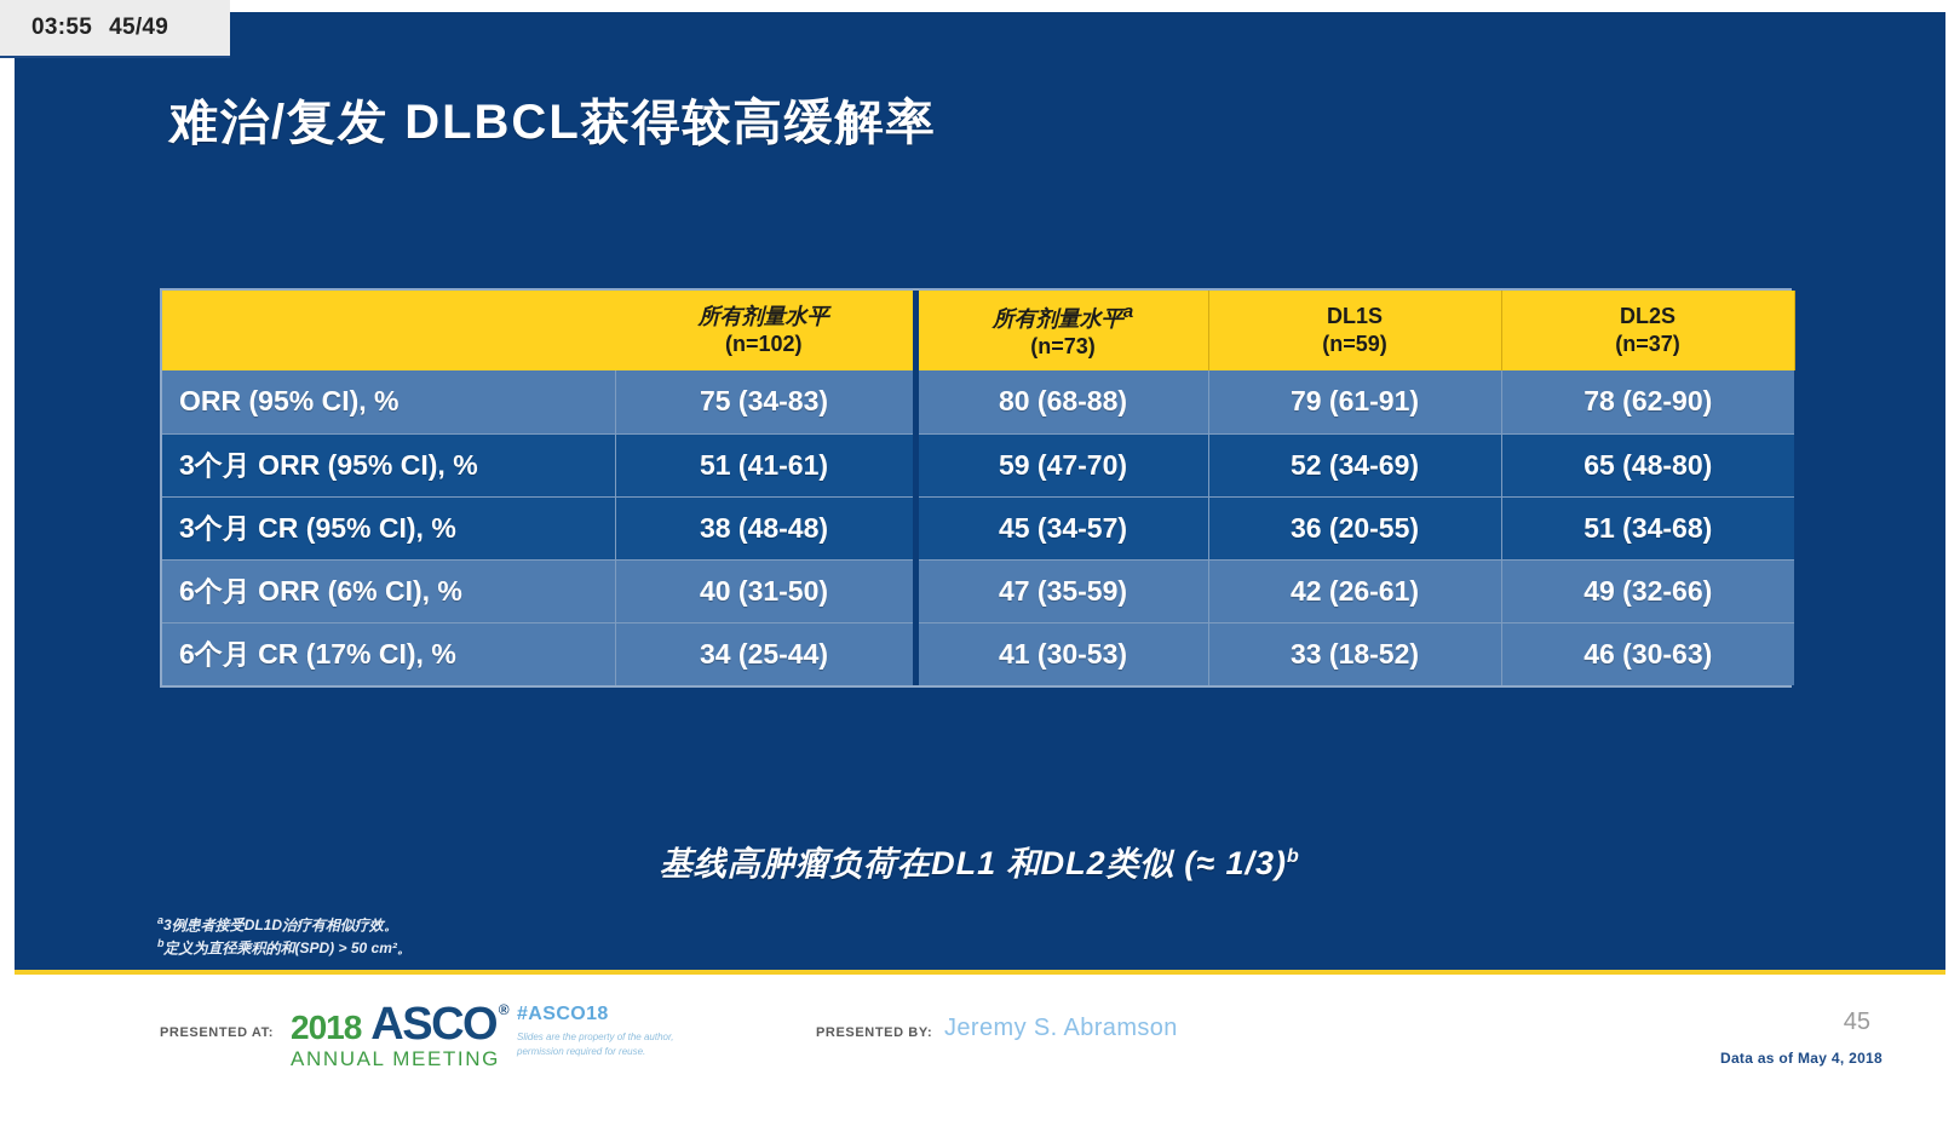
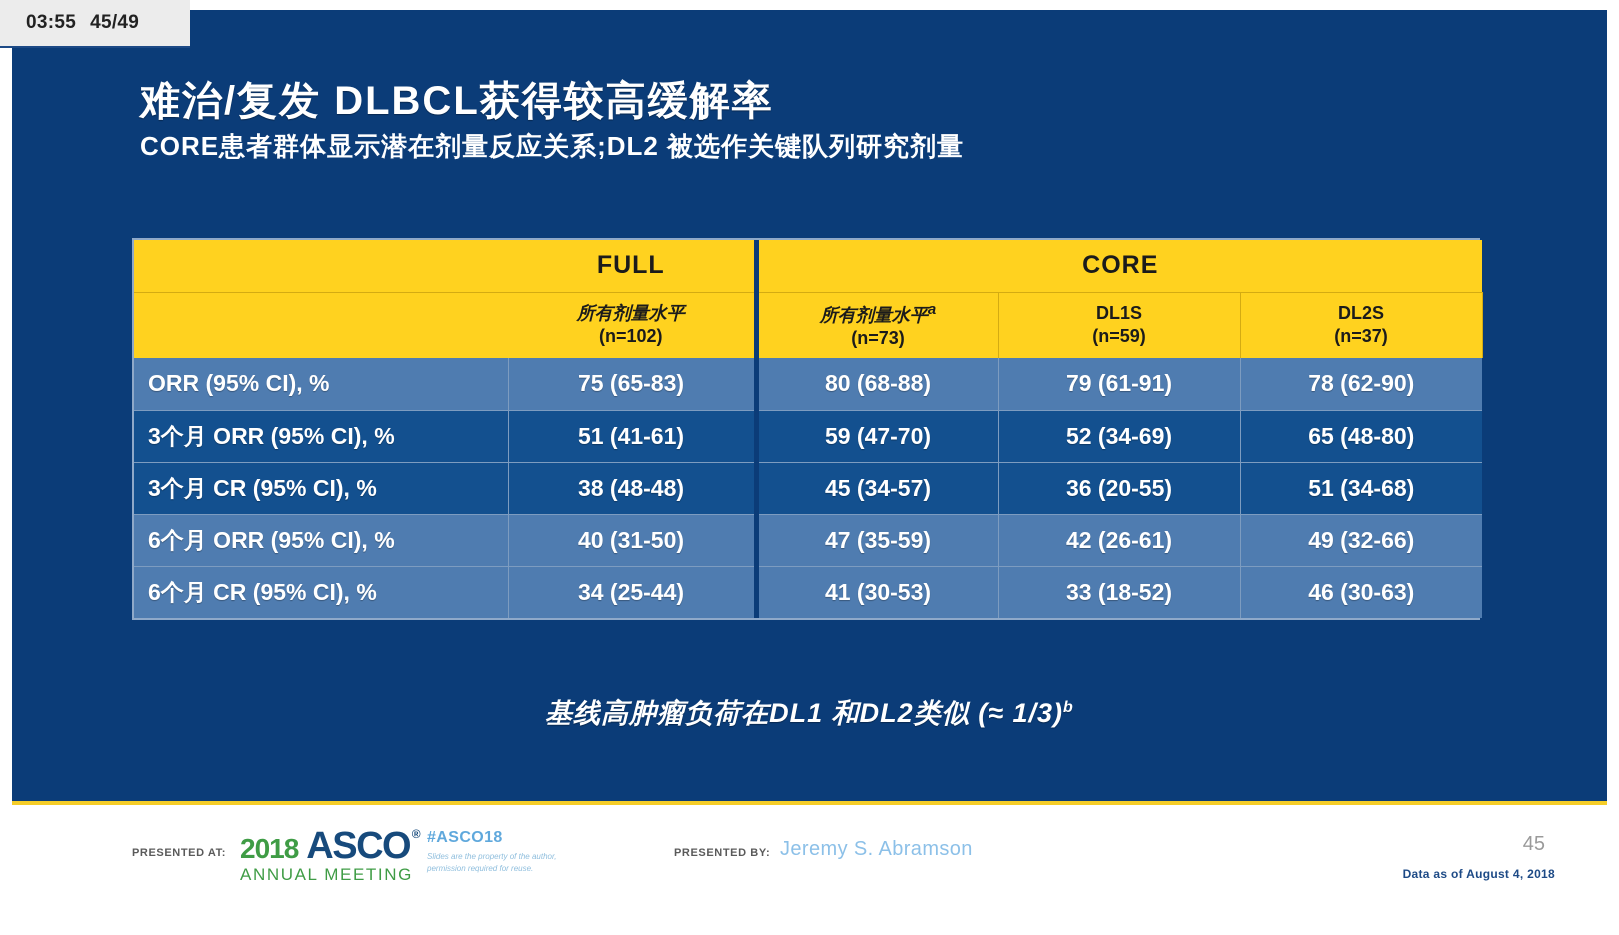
  难治/复发 DLBCL获得较高缓解率
+ CORE患者群体显示潜在剂量反应关系;DL2 被选作关键队列研究剂量
+ 	FULL	CORE
  	所有剂量水平 (n=102)	所有剂量水平a (n=73)	DL1S (n=59)	DL2S (n=37)
- ORR (95% CI), %	75 (34-83)	80 (68-88)	79 (61-91)	78 (62-90)
+ ORR (95% CI), %	75 (65-83)	80 (68-88)	79 (61-91)	78 (62-90)
  3个月 ORR (95% CI), %	51 (41-61)	59 (47-70)	52 (34-69)	65 (48-80)
  3个月 CR (95% CI), %	38 (48-48)	45 (34-57)	36 (20-55)	51 (34-68)
- 6个月 ORR (6% CI), %	40 (31-50)	47 (35-59)	42 (26-61)	49 (32-66)
+ 6个月 ORR (95% CI), %	40 (31-50)	47 (35-59)	42 (26-61)	49 (32-66)
- 6个月 CR (17% CI), %	34 (25-44)	41 (30-53)	33 (18-52)	46 (30-63)
+ 6个月 CR (95% CI), %	34 (25-44)	41 (30-53)	33 (18-52)	46 (30-63)
  基线高肿瘤负荷在DL1 和DL2类似 (≈ 1/3)b
- a3例患者接受DL1D治疗有相似疗效。
- b定义为直径乘积的和(SPD) > 50 cm²。
  PRESENTED AT:
  2018
  ASCO
  ®
  ANNUAL MEETING
  #ASCO18
  Slides are the property of the author, permission required for reuse.
  PRESENTED BY:
  Jeremy S. Abramson
  45
- Data as of May 4, 2018
+ Data as of August 4, 2018
  03:55
  45/49
